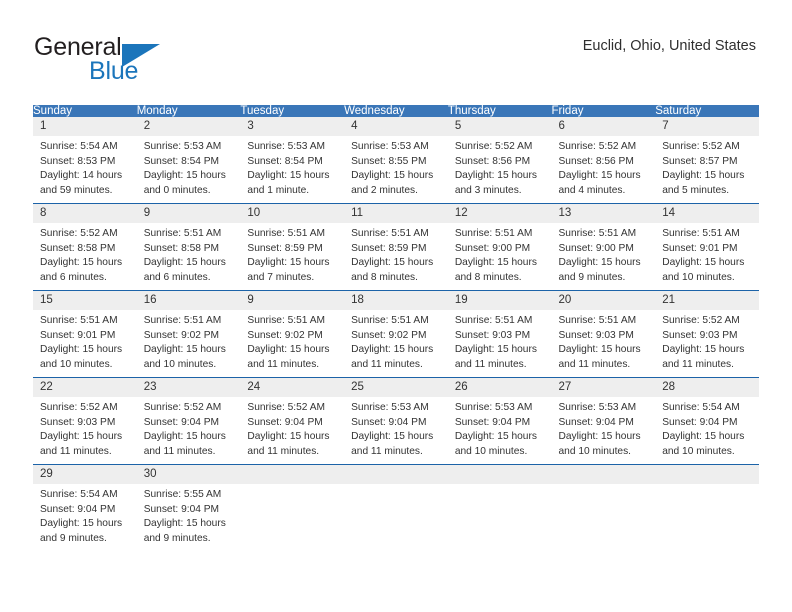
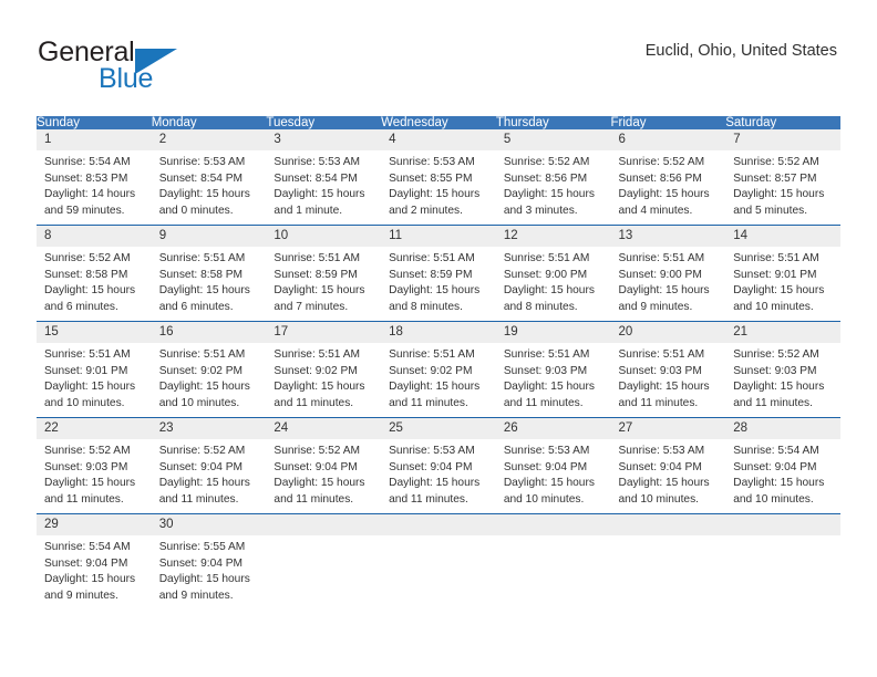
  General
  Blue
  Euclid, Ohio, United States
  Sunday	Monday	Tuesday	Wednesday	Thursday	Friday	Saturday
  1 Sunrise: 5:54 AM Sunset: 8:53 PM Daylight: 14 hours and 59 minutes.	2 Sunrise: 5:53 AM Sunset: 8:54 PM Daylight: 15 hours and 0 minutes.	3 Sunrise: 5:53 AM Sunset: 8:54 PM Daylight: 15 hours and 1 minute.	4 Sunrise: 5:53 AM Sunset: 8:55 PM Daylight: 15 hours and 2 minutes.	5 Sunrise: 5:52 AM Sunset: 8:56 PM Daylight: 15 hours and 3 minutes.	6 Sunrise: 5:52 AM Sunset: 8:56 PM Daylight: 15 hours and 4 minutes.	7 Sunrise: 5:52 AM Sunset: 8:57 PM Daylight: 15 hours and 5 minutes.
  8 Sunrise: 5:52 AM Sunset: 8:58 PM Daylight: 15 hours and 6 minutes.	9 Sunrise: 5:51 AM Sunset: 8:58 PM Daylight: 15 hours and 6 minutes.	10 Sunrise: 5:51 AM Sunset: 8:59 PM Daylight: 15 hours and 7 minutes.	11 Sunrise: 5:51 AM Sunset: 8:59 PM Daylight: 15 hours and 8 minutes.	12 Sunrise: 5:51 AM Sunset: 9:00 PM Daylight: 15 hours and 8 minutes.	13 Sunrise: 5:51 AM Sunset: 9:00 PM Daylight: 15 hours and 9 minutes.	14 Sunrise: 5:51 AM Sunset: 9:01 PM Daylight: 15 hours and 10 minutes.
- 15 Sunrise: 5:51 AM Sunset: 9:01 PM Daylight: 15 hours and 10 minutes.	16 Sunrise: 5:51 AM Sunset: 9:02 PM Daylight: 15 hours and 10 minutes.	9 Sunrise: 5:51 AM Sunset: 9:02 PM Daylight: 15 hours and 11 minutes.	18 Sunrise: 5:51 AM Sunset: 9:02 PM Daylight: 15 hours and 11 minutes.	19 Sunrise: 5:51 AM Sunset: 9:03 PM Daylight: 15 hours and 11 minutes.	20 Sunrise: 5:51 AM Sunset: 9:03 PM Daylight: 15 hours and 11 minutes.	21 Sunrise: 5:52 AM Sunset: 9:03 PM Daylight: 15 hours and 11 minutes.
+ 15 Sunrise: 5:51 AM Sunset: 9:01 PM Daylight: 15 hours and 10 minutes.	16 Sunrise: 5:51 AM Sunset: 9:02 PM Daylight: 15 hours and 10 minutes.	17 Sunrise: 5:51 AM Sunset: 9:02 PM Daylight: 15 hours and 11 minutes.	18 Sunrise: 5:51 AM Sunset: 9:02 PM Daylight: 15 hours and 11 minutes.	19 Sunrise: 5:51 AM Sunset: 9:03 PM Daylight: 15 hours and 11 minutes.	20 Sunrise: 5:51 AM Sunset: 9:03 PM Daylight: 15 hours and 11 minutes.	21 Sunrise: 5:52 AM Sunset: 9:03 PM Daylight: 15 hours and 11 minutes.
  22 Sunrise: 5:52 AM Sunset: 9:03 PM Daylight: 15 hours and 11 minutes.	23 Sunrise: 5:52 AM Sunset: 9:04 PM Daylight: 15 hours and 11 minutes.	24 Sunrise: 5:52 AM Sunset: 9:04 PM Daylight: 15 hours and 11 minutes.	25 Sunrise: 5:53 AM Sunset: 9:04 PM Daylight: 15 hours and 11 minutes.	26 Sunrise: 5:53 AM Sunset: 9:04 PM Daylight: 15 hours and 10 minutes.	27 Sunrise: 5:53 AM Sunset: 9:04 PM Daylight: 15 hours and 10 minutes.	28 Sunrise: 5:54 AM Sunset: 9:04 PM Daylight: 15 hours and 10 minutes.
  29 Sunrise: 5:54 AM Sunset: 9:04 PM Daylight: 15 hours and 9 minutes.	30 Sunrise: 5:55 AM Sunset: 9:04 PM Daylight: 15 hours and 9 minutes.
